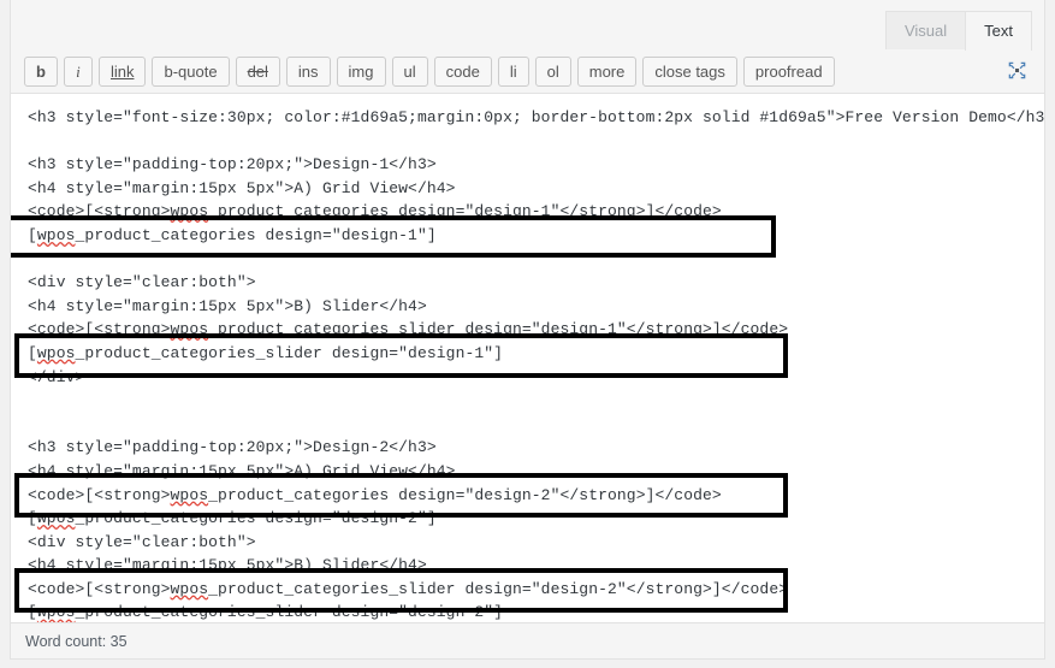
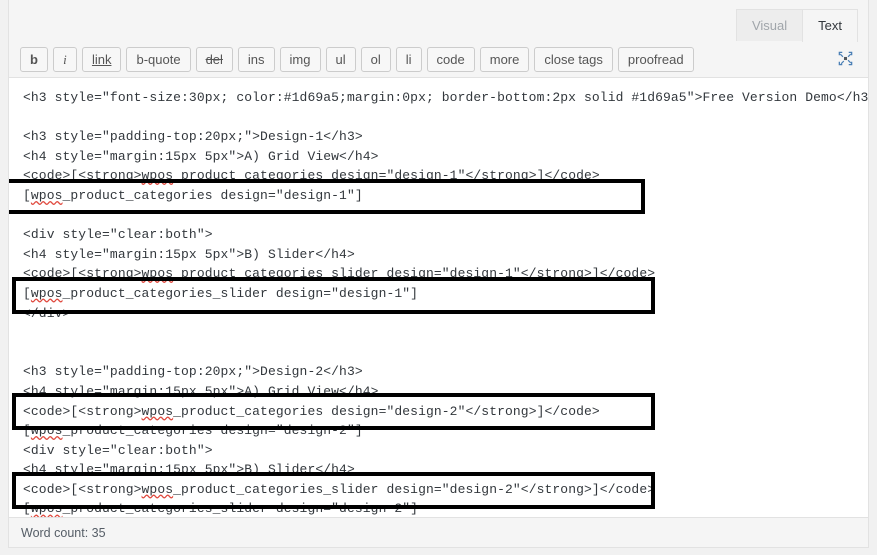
  Visual
  Text
  b
  i
  link
  b-quote
  del
  ins
  img
  ul
- code
+ ol
  li
- ol
+ code
  more
  close tags
  proofread
  <h3 style="font-size:30px; color:#1d69a5;margin:0px; border-bottom:2px solid #1d69a5">Free Version Demo</h3 <h3 style="padding-top:20px;">Design-1</h3> <h4 style="margin:15px 5px">A) Grid View</h4> <code>[<strong>wpos_product_categories design="design-1"</strong>]</code> [wpos_product_categories design="design-1"] <div style="clear:both"> <h4 style="margin:15px 5px">B) Slider</h4> <code>[<strong>wpos_product_categories_slider design="design-1"</strong>]</code> [wpos_product_categories_slider design="design-1"] </div> <h3 style="padding-top:20px;">Design-2</h3> <h4 style="margin:15px 5px">A) Grid View</h4> <code>[<strong>wpos_product_categories design="design-2"</strong>]</code> [wpos_product_categories design="design-2"] <div style="clear:both"> <h4 style="margin:15px 5px">B) Slider</h4> <code>[<strong>wpos_product_categories_slider design="design-2"</strong>]</code> [wpos_product_categories_slider design="design-2"]
  Word count: 35
